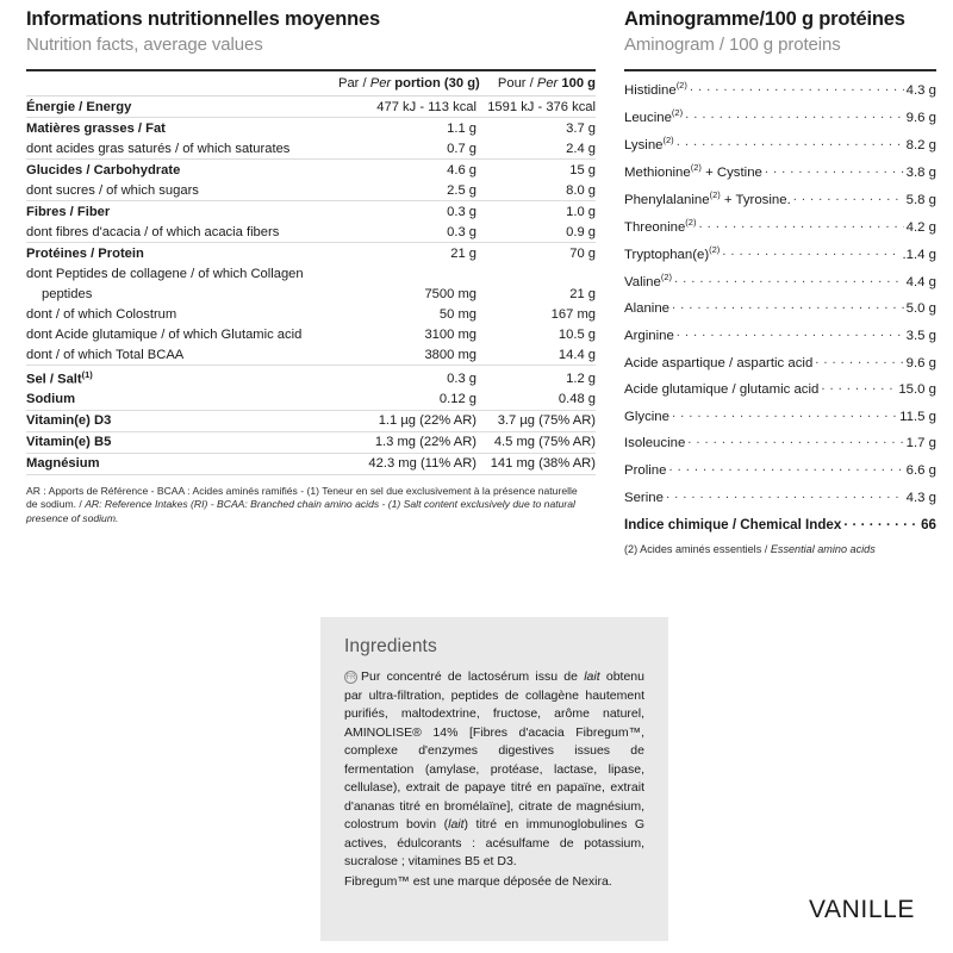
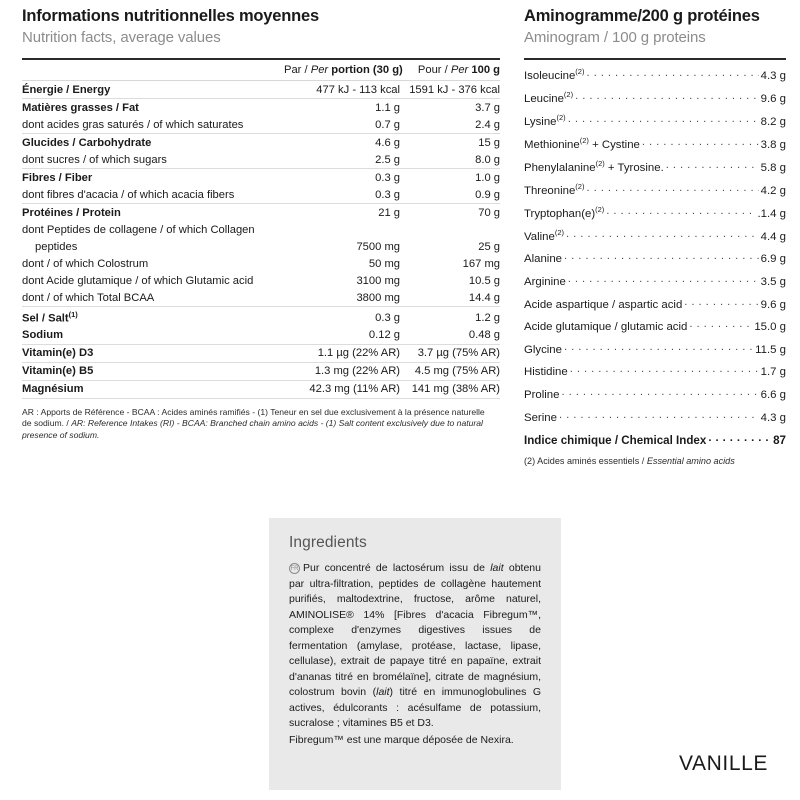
  Informations nutritionnelles moyennes
  Nutrition facts, average values
  	Par / Per portion (30 g)	Pour / Per 100 g
  Énergie / Energy	477 kJ - 113 kcal	1591 kJ - 376 kcal
  Matières grasses / Fat	1.1 g	3.7 g
  dont acides gras saturés / of which saturates	0.7 g	2.4 g
  Glucides / Carbohydrate	4.6 g	15 g
  dont sucres / of which sugars	2.5 g	8.0 g
  Fibres / Fiber	0.3 g	1.0 g
  dont fibres d'acacia / of which acacia fibers	0.3 g	0.9 g
  Protéines / Protein	21 g	70 g
  dont Peptides de collagene / of which Collagen
- peptides	7500 mg	21 g
+ peptides	7500 mg	25 g
  dont / of which Colostrum	50 mg	167 mg
  dont Acide glutamique / of which Glutamic acid	3100 mg	10.5 g
  dont / of which Total BCAA	3800 mg	14.4 g
  Sel / Salt(1)	0.3 g	1.2 g
  Sodium	0.12 g	0.48 g
  Vitamin(e) D3	1.1 µg (22% AR)	3.7 µg (75% AR)
  Vitamin(e) B5	1.3 mg (22% AR)	4.5 mg (75% AR)
  Magnésium	42.3 mg (11% AR)	141 mg (38% AR)
  AR : Apports de Référence - BCAA : Acides aminés ramifiés - (1) Teneur en sel due exclusivement à la présence naturelle de sodium. / AR: Reference Intakes (RI) - BCAA: Branched chain amino acids - (1) Salt content exclusively due to natural presence of sodium.
- Aminogramme/100 g protéines
+ Aminogramme/200 g protéines
  Aminogram / 100 g proteins
- Histidine(2)
+ Isoleucine(2)
  4.3 g
  Leucine(2)
  9.6 g
  Lysine(2)
  8.2 g
  Methionine(2) + Cystine
  3.8 g
  Phenylalanine(2) + Tyrosine.
  5.8 g
  Threonine(2)
  4.2 g
  Tryptophan(e)(2)
  .1.4 g
  Valine(2)
  4.4 g
  Alanine
- 5.0 g
+ 6.9 g
  Arginine
  3.5 g
  Acide aspartique / aspartic acid
  9.6 g
  Acide glutamique / glutamic acid
  15.0 g
  Glycine
  11.5 g
- Isoleucine
+ Histidine
  1.7 g
  Proline
  6.6 g
  Serine
  4.3 g
  Indice chimique / Chemical Index
- 66
+ 87
  (2) Acides aminés essentiels / Essential amino acids
  Ingredients
  Pur concentré de lactosérum issu de lait obtenu par ultra-filtration, peptides de collagène hautement purifiés, maltodextrine, fructose, arôme naturel, AMINOLISE® 14% [Fibres d'acacia Fibregum™, complexe d'enzymes digestives issues de fermentation (amylase, protéase, lactase, lipase, cellulase), extrait de papaye titré en papaïne, extrait d'ananas titré en bromélaïne], citrate de magnésium, colostrum bovin (lait) titré en immunoglobulines G actives, édulcorants : acésulfame de potassium, sucralose ; vitamines B5 et D3.
  Fibregum™ est une marque déposée de Nexira.
  VANILLE
